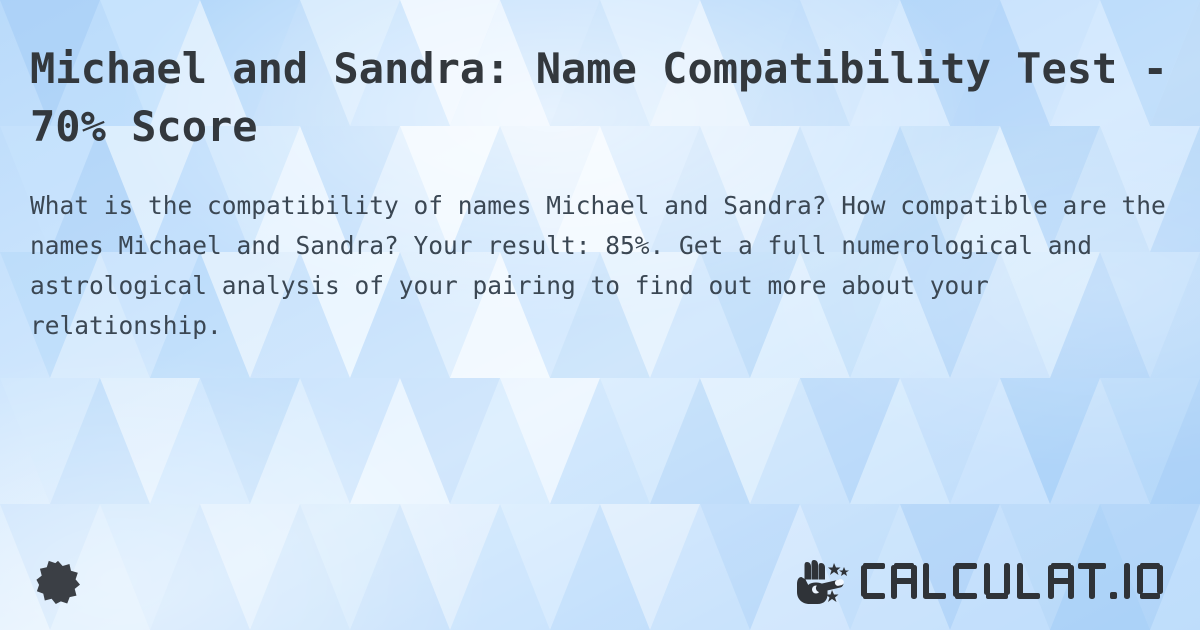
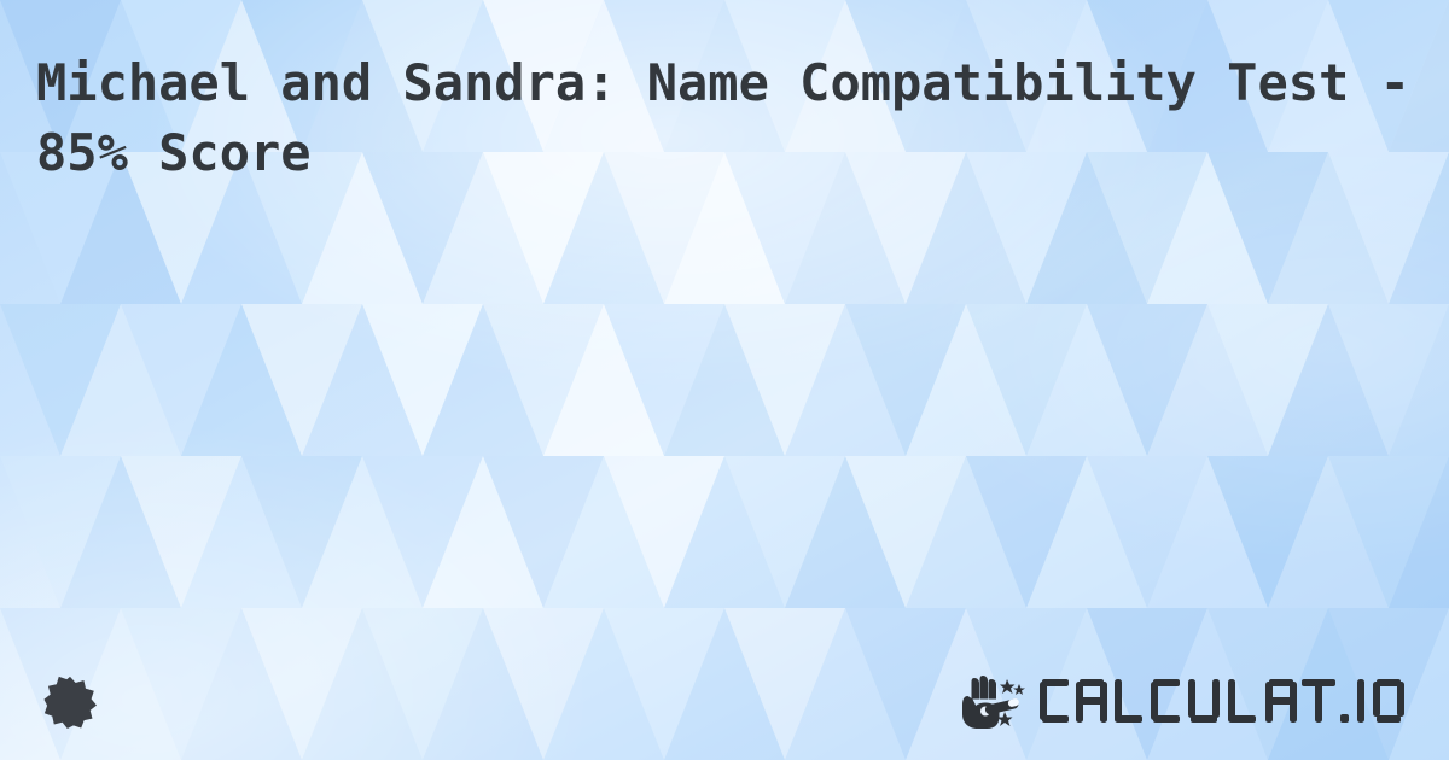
- Michael and Sandra: Name Compatibility Test - 70% Score
+ Michael and Sandra: Name Compatibility Test - 85% Score
- What is the compatibility of names Michael and Sandra? How compatible are the names Michael and Sandra? Your result: 85%. Get a full numerological and astrological analysis of your pairing to find out more about your relationship.
